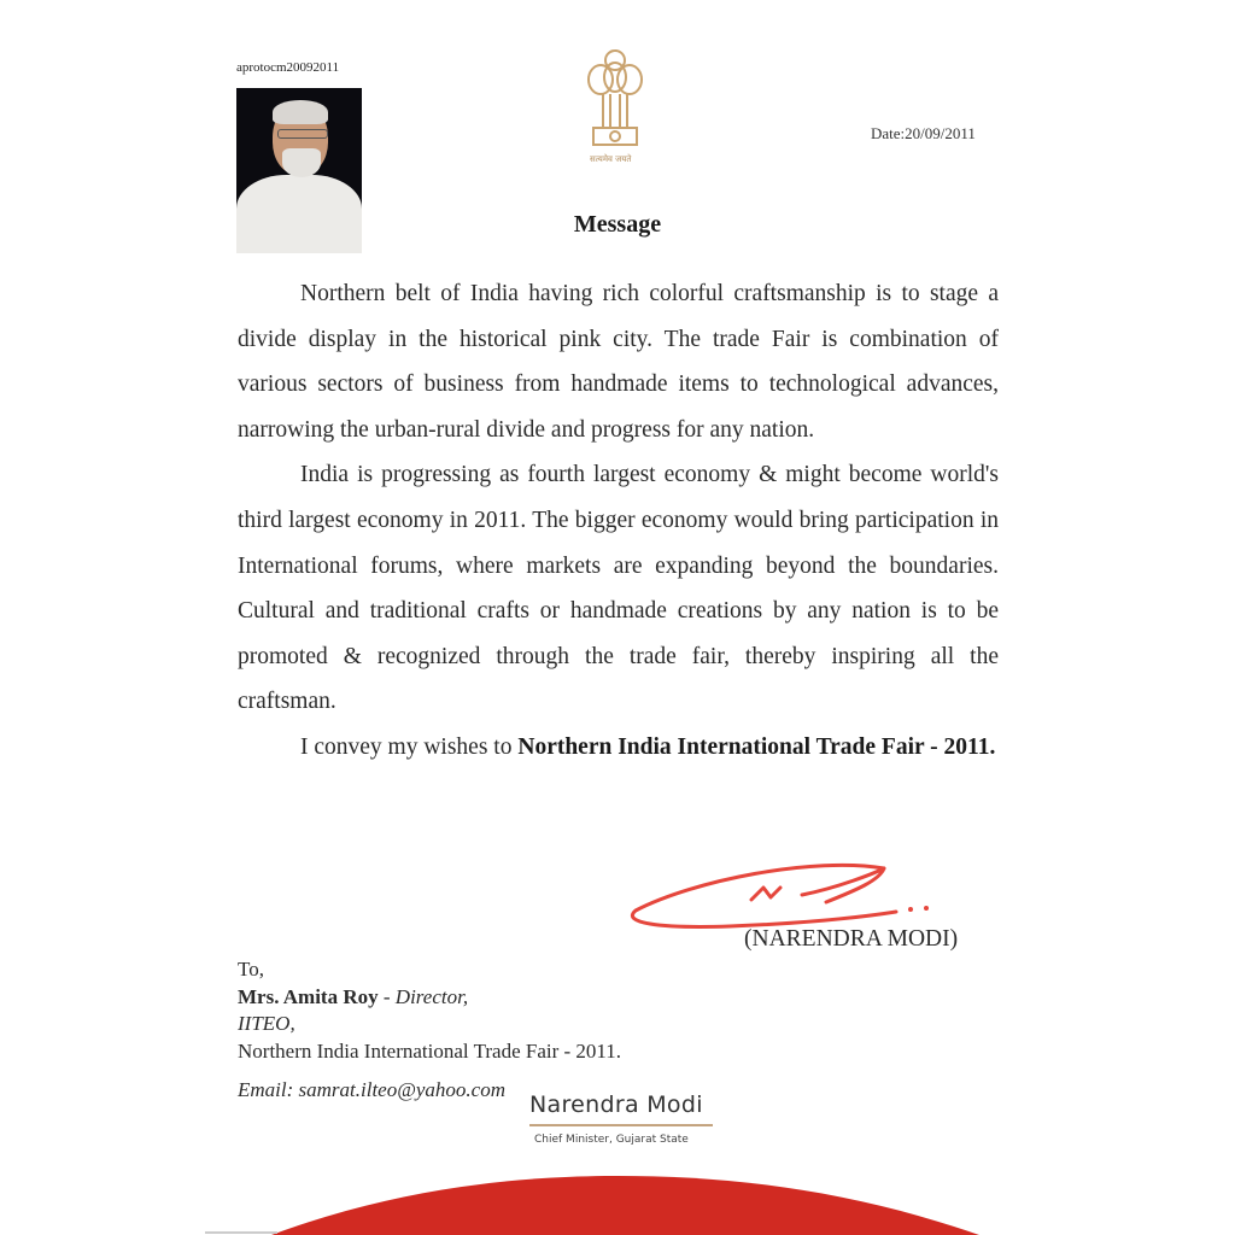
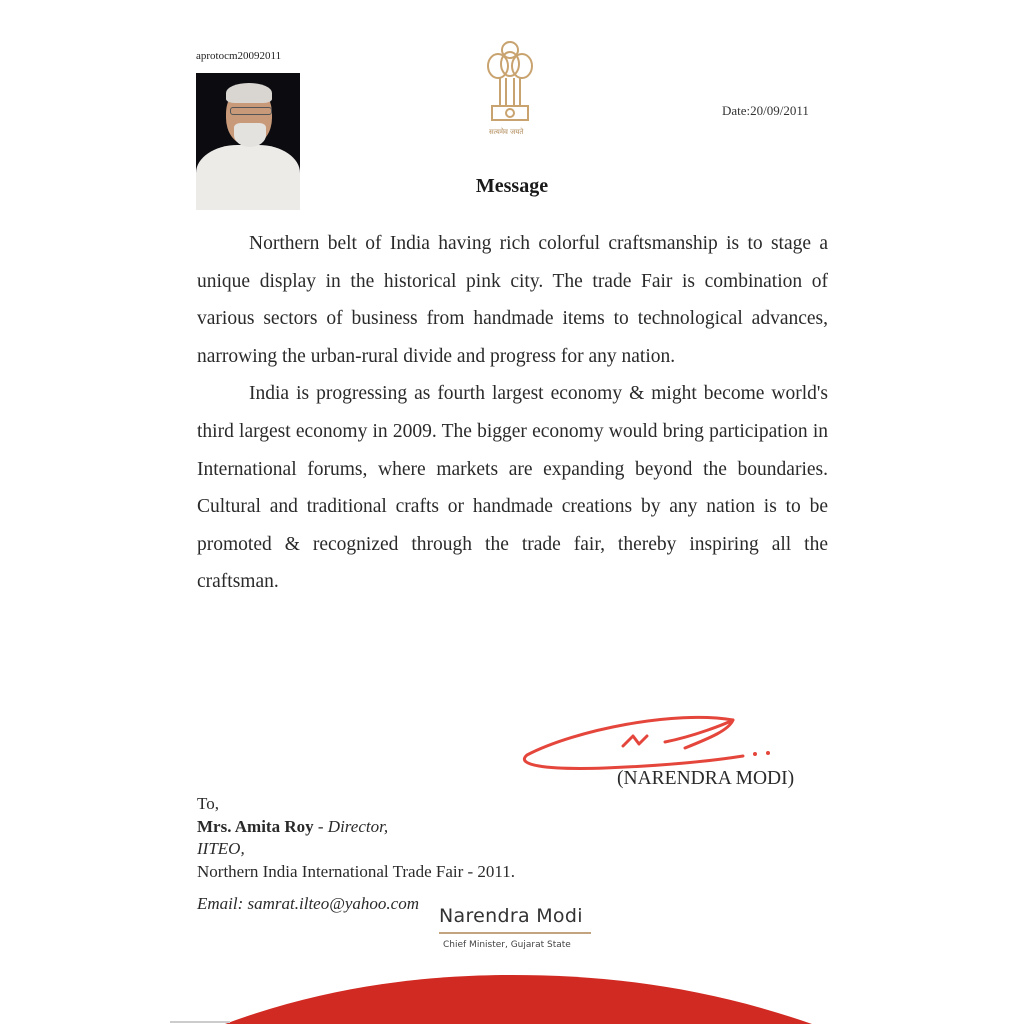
  aprotocm20092011
  सत्यमेव जयते
  Date:20/09/2011
  Message
- Northern belt of India having rich colorful craftsmanship is to stage a divide display in the historical pink city. The trade Fair is combination of various sectors of business from handmade items to technological advances, narrowing the urban-rural divide and progress for any nation.
+ Northern belt of India having rich colorful craftsmanship is to stage a unique display in the historical pink city. The trade Fair is combination of various sectors of business from handmade items to technological advances, narrowing the urban-rural divide and progress for any nation.
- India is progressing as fourth largest economy & might become world's third largest economy in 2011. The bigger economy would bring participation in International forums, where markets are expanding beyond the boundaries. Cultural and traditional crafts or handmade creations by any nation is to be promoted & recognized through the trade fair, thereby inspiring all the craftsman.
+ India is progressing as fourth largest economy & might become world's third largest economy in 2009. The bigger economy would bring participation in International forums, where markets are expanding beyond the boundaries. Cultural and traditional crafts or handmade creations by any nation is to be promoted & recognized through the trade fair, thereby inspiring all the craftsman.
- I convey my wishes to Northern India International Trade Fair - 2011.
  (NARENDRA MODI)
  To,
  Mrs. Amita Roy - Director,
  IITEO,
  Northern India International Trade Fair - 2011.
  Email: samrat.ilteo@yahoo.com
  Narendra Modi
  Chief Minister, Gujarat State
